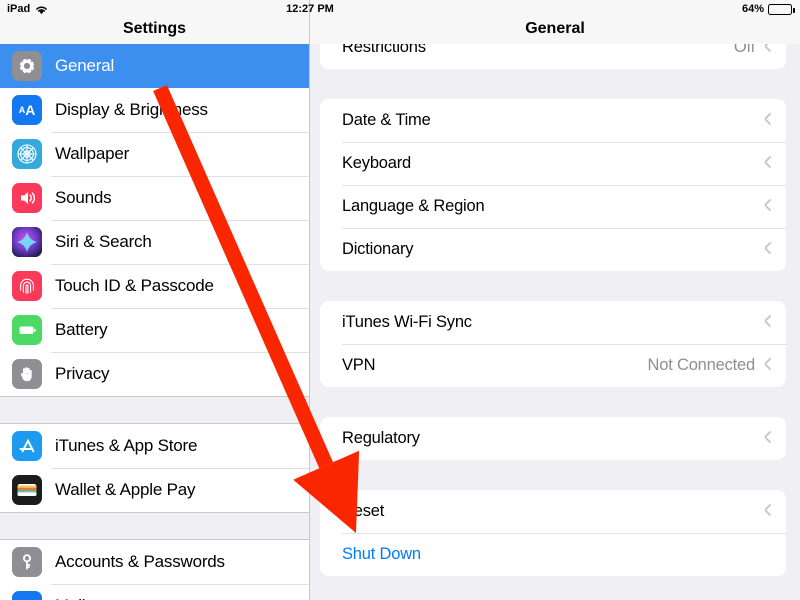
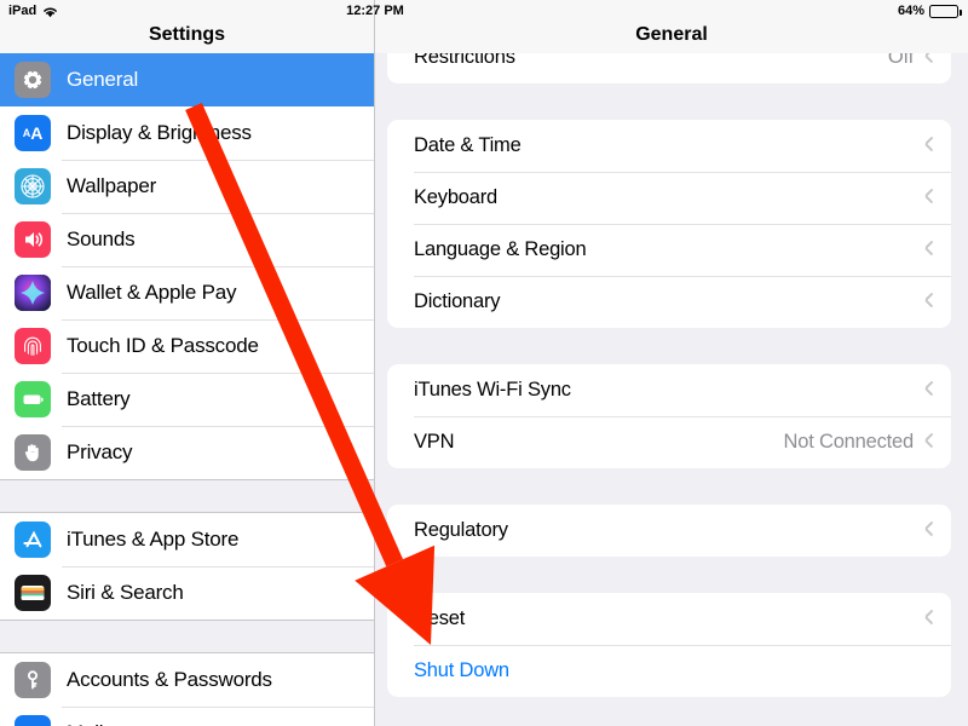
  Settings
  General
  A
  A
  Display & Brigess
  Wallpaper
  Sounds
- Siri & Search
+ Wallet & Apple Pay
  Touch ID & Passcode
  Battery
  Privacy
  iTunes & App Store
- Wallet & Apple Pay
+ Siri & Search
  Accounts & Passwords
  General
  Restrictions
  Off
  Date & Time
  Keyboard
  Language & Region
  Dictionary
  iTunes Wi-Fi Sync
  VPN
  Not Connected
  Regulatory
  eset
  Shut Down
  iPad
  12:27 PM
  64%
